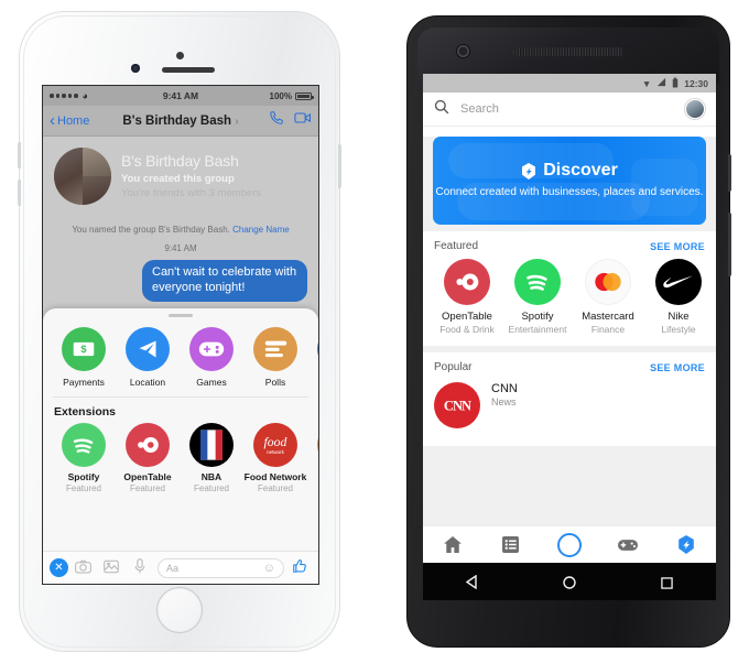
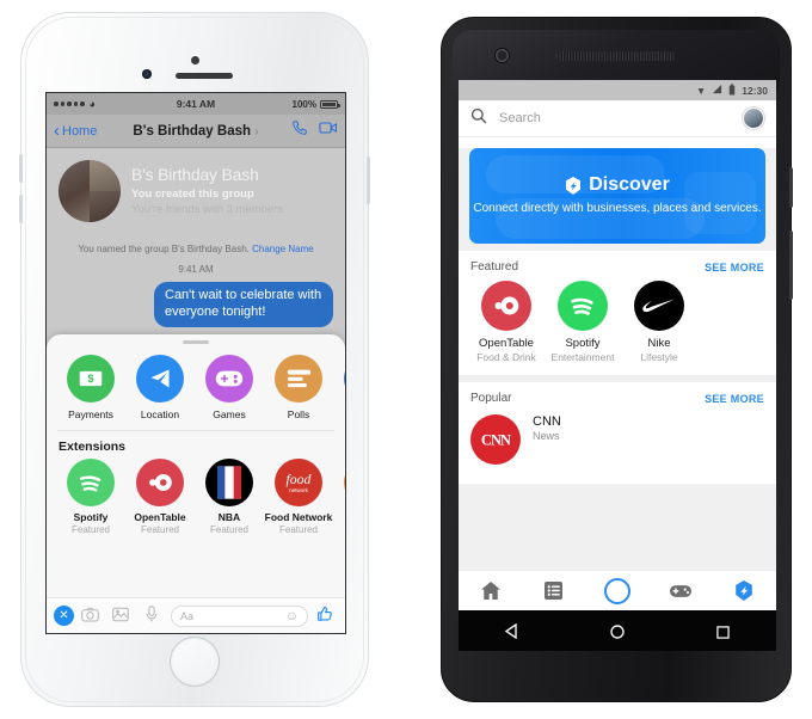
  ◕
  9:41 AM
  100%
  ‹
  Home
  B's Birthday Bash ›
  B's Birthday Bash
  You created this group
  You named the group B's Birthday Bash. Change Name
  9:41 AM
  Can't wait to celebrate with everyone tonight!
  $
  Payments
  Location
  Games
  Polls
  Extensions
  Spotify
  Featured
  OpenTable
  Featured
  NBA
  Featured
  food
  Food Network
  Featured
  ✕
  Aa
  ☺
  ▼
  12:30
  Search
  Discover
- Connect created with businesses, places and services.
+ Connect directly with businesses, places and services.
  Featured
  SEE MORE
  OpenTable
  Food & Drink
  Spotify
  Entertainment
- Mastercard
- Finance
  Nike
  Lifestyle
  Popular
  SEE MORE
  CNN
  CNN
  News
